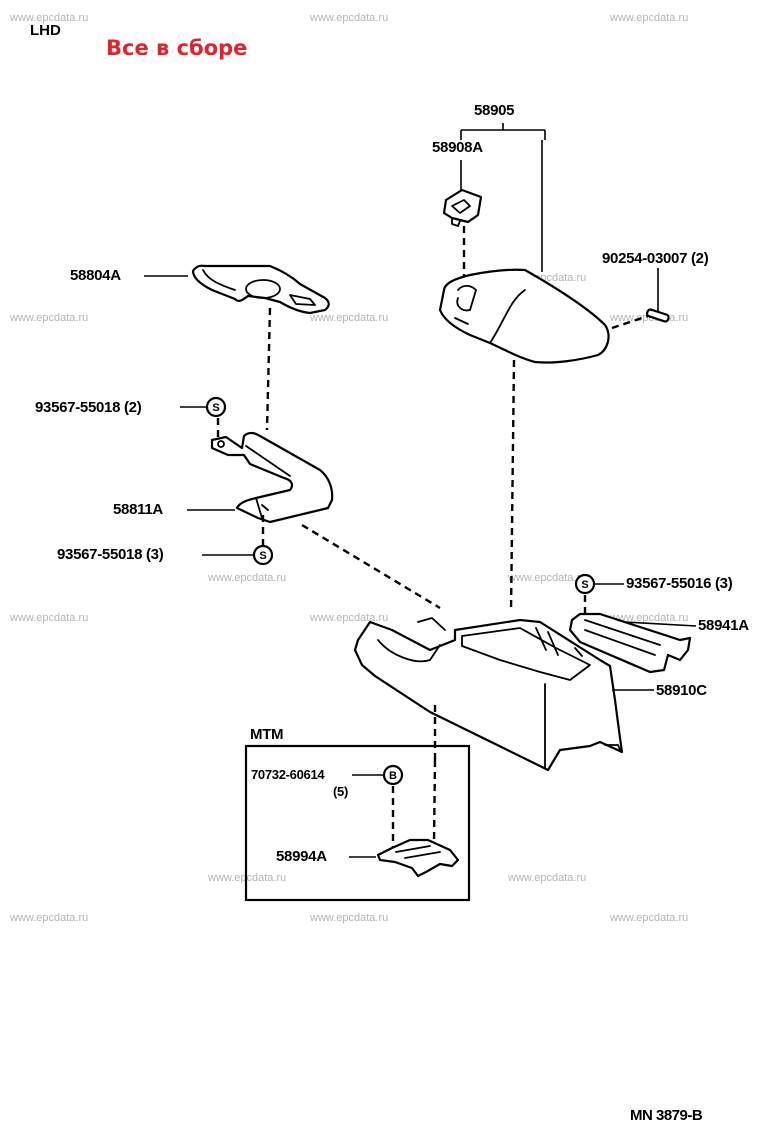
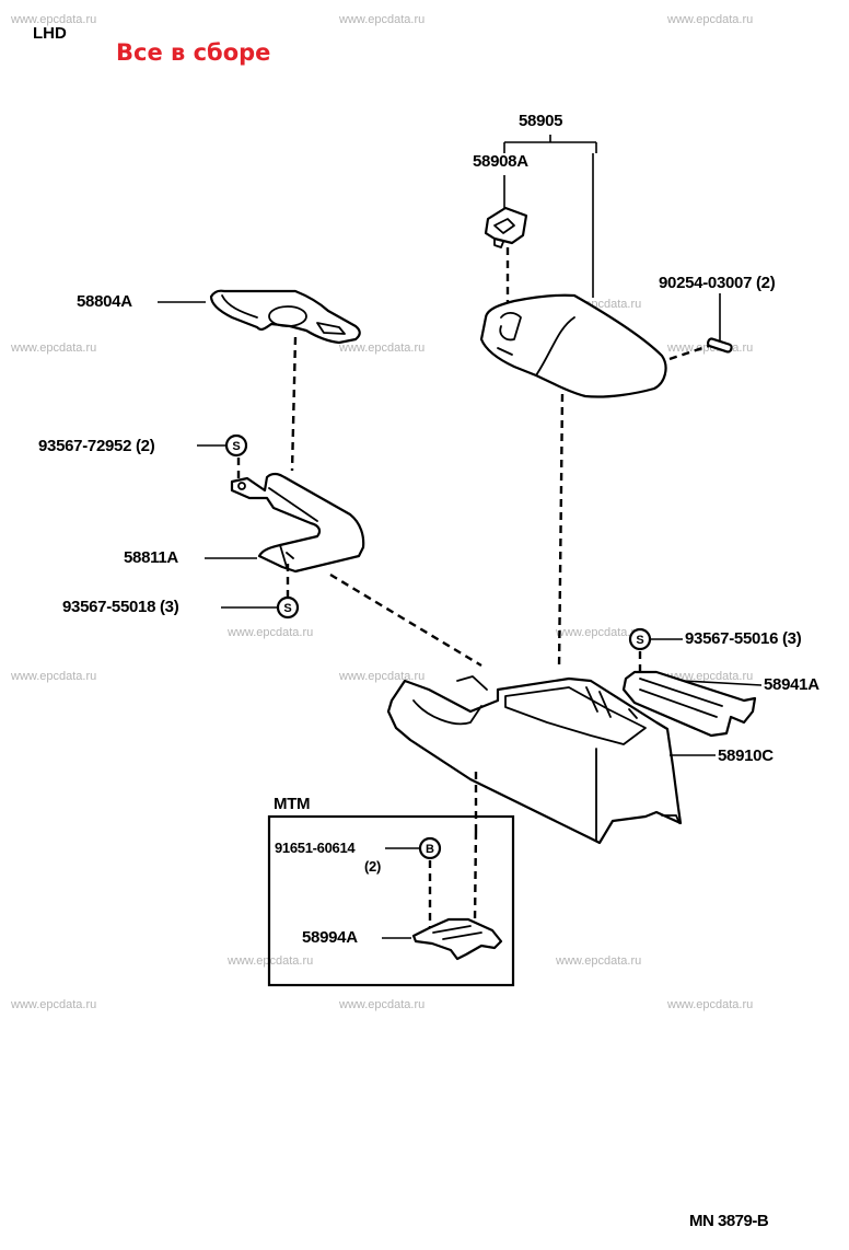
  www.epcdata.ru
  www.epcdata.ru
  www.epcdata.ru
  www.epcdata.ru
  www.epcdata.ru
  www.epcdata.ru
  ww.epcdata.
  www.epcdata.ru
  www.epcdata.ru
  ww.epcdata.ru
  www.epcdata.ru
  www.epcdata.ru
  www.epcdata.ru
  www.epcdata.ru
  www.epcdata.ru
  LHD
  Все в сборе
  S
  S
  S
  B
  58905
  58908A
  90254-03007 (2)
  58804A
- 93567-55018 (2)
+ 93567-72952 (2)
  58811A
  93567-55018 (3)
  93567-55016 (3)
  58941A
  58910C
  MTM
- 70732-60614
+ 91651-60614
- (5)
+ (2)
  58994A
  MN 3879-B
